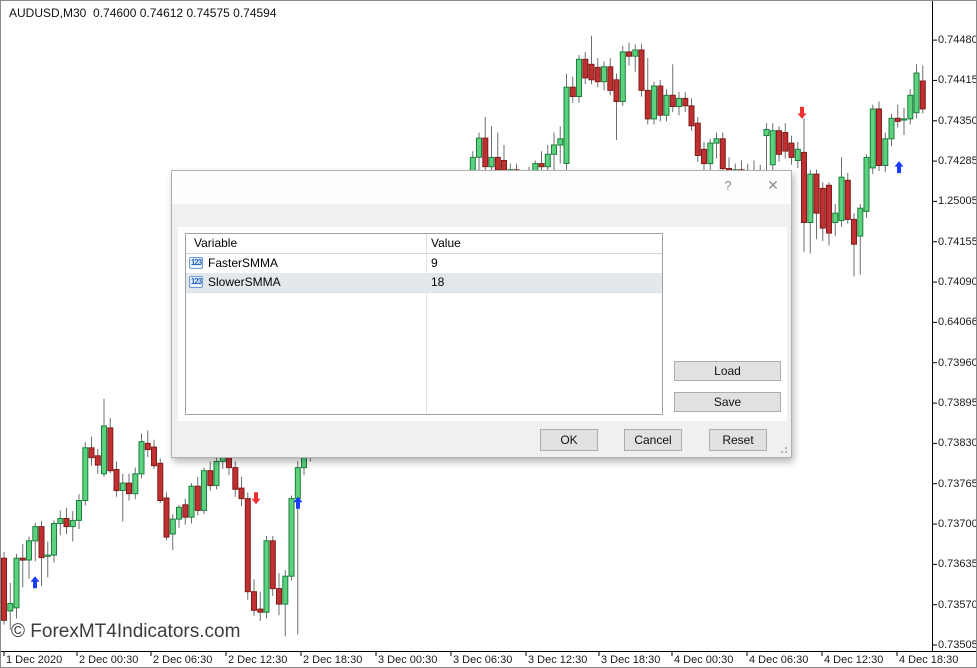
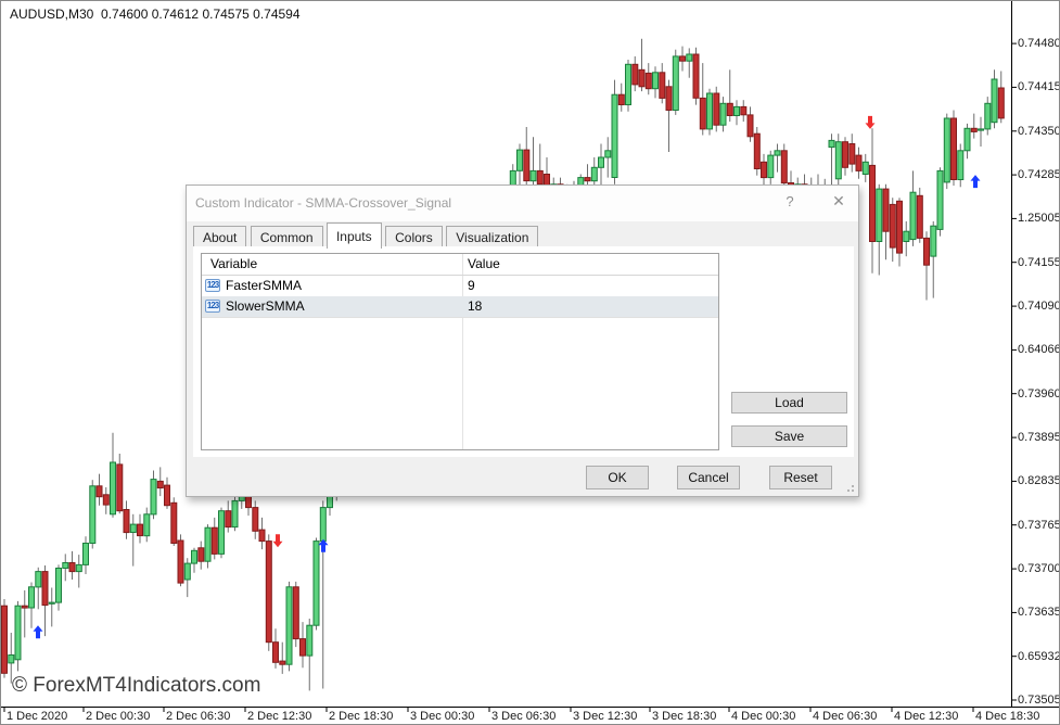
  AUDUSD,M30 0.74600 0.74612 0.74575 0.74594
  © ForexMT4Indicators.com
  0.74480
  0.74415
  0.74350
  0.74285
  1.25005
  0.74155
  0.74090
  0.64066
  0.73960
  0.73895
- 0.73830
+ 0.82835
  0.73765
  0.73700
  0.73635
- 0.73570
+ 0.65932
  0.73505
  1 Dec 2020
  2 Dec 00:30
  2 Dec 06:30
  2 Dec 12:30
  2 Dec 18:30
  3 Dec 00:30
  3 Dec 06:30
  3 Dec 12:30
  3 Dec 18:30
  4 Dec 00:30
  4 Dec 06:30
  4 Dec 12:30
  4 Dec 18:30
+ Custom Indicator - SMMA-Crossover_Signal
  ?
  ✕
+ About Common Inputs Colors Visualization
  Variable
  Value
  123
  FasterSMMA
  9
  123
  SlowerSMMA
  18
  Load
  Save
  OK
  Cancel
  Reset
